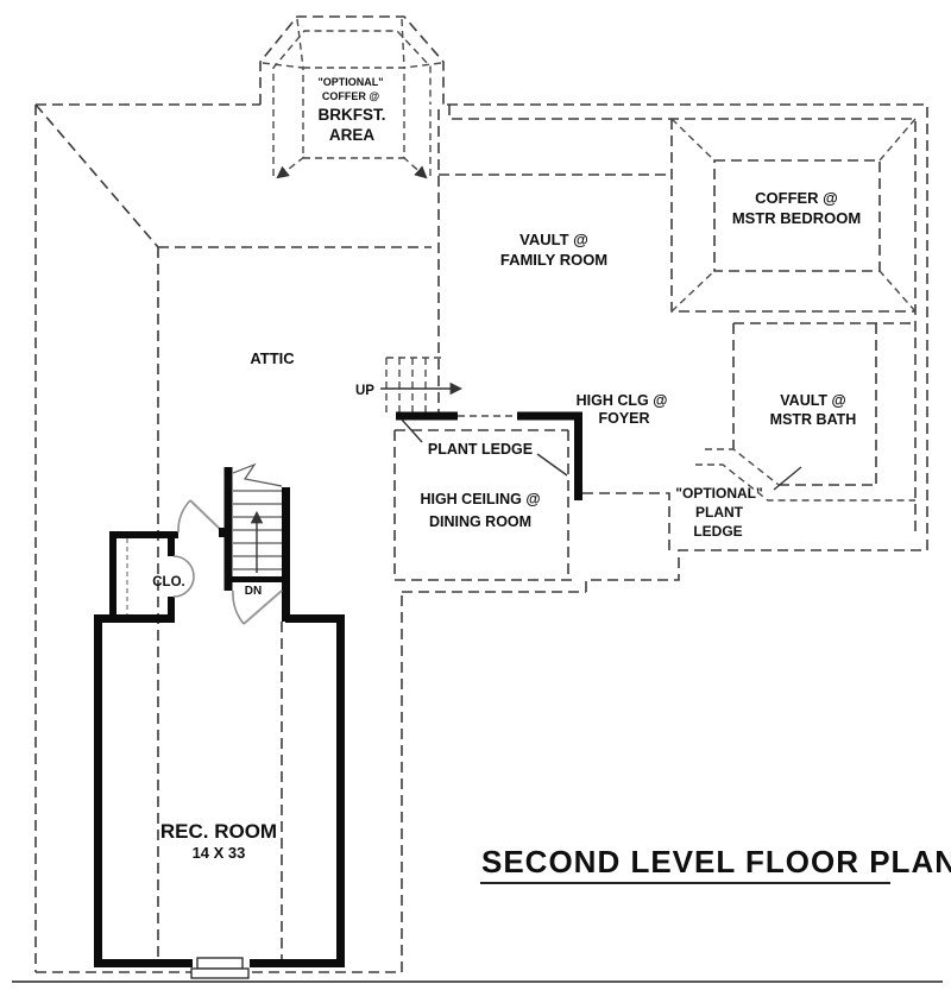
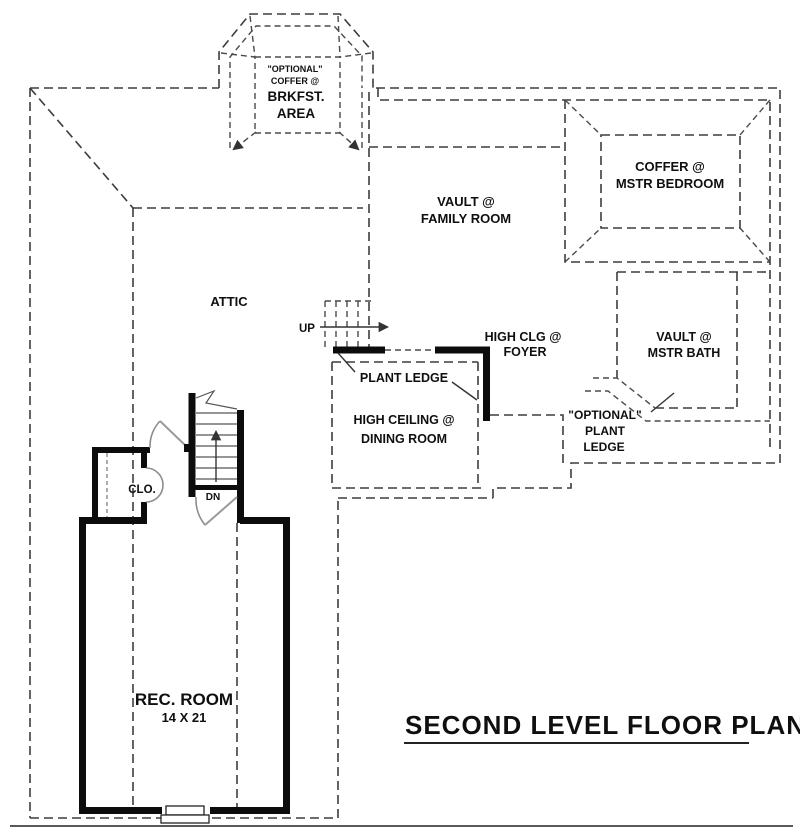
  "OPTIONAL"
  COFFER @
  BRKFST.
  AREA
  VAULT @
  FAMILY ROOM
  COFFER @
  MSTR BEDROOM
  ATTIC
  UP
  HIGH CLG @
  FOYER
  VAULT @
  MSTR BATH
  PLANT LEDGE
  HIGH CEILING @
  DINING ROOM
  "OPTIONAL"
  PLANT
  LEDGE
  CLO.
  DN
  REC. ROOM
- 14 X 33
+ 14 X 21
  SECOND LEVEL FLOOR PLAN
